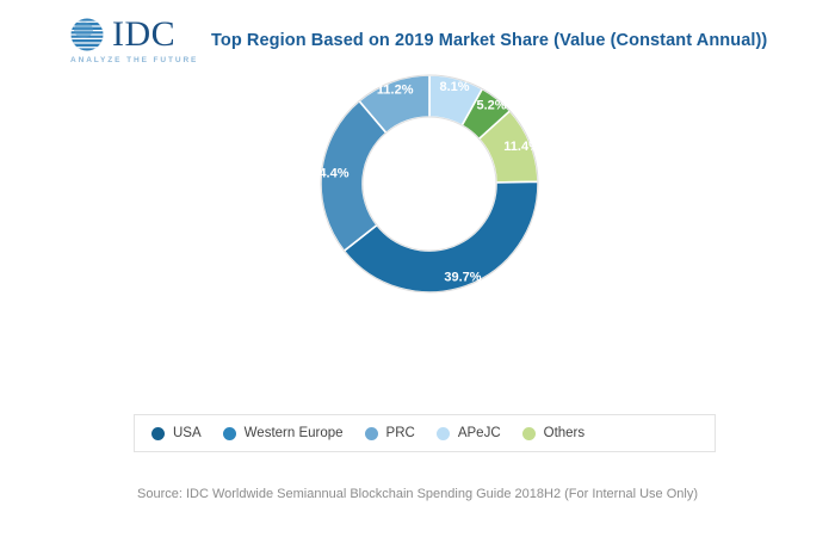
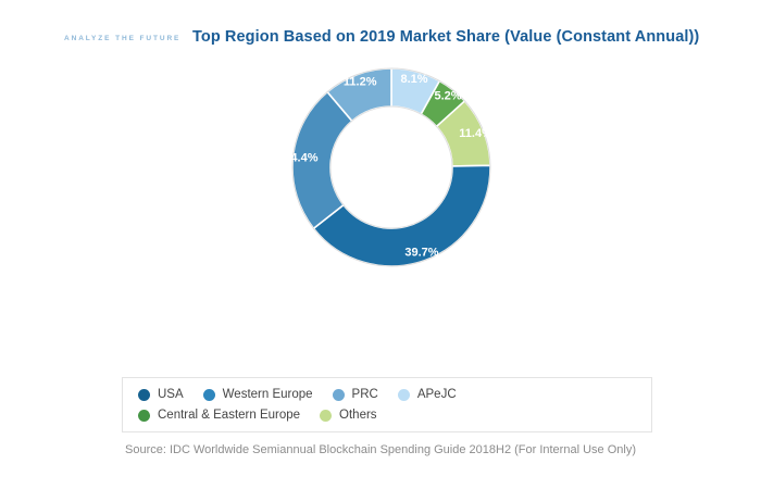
- IDC
  Top Region Based on 2019 Market Share (Value (Constant Annual))
  8.1%
  5.2%
  11.4%
  39.7%
  24.4%
  11.2%
  USA
  Western Europe
  PRC
  APeJC
+ Central & Eastern Europe
  Others
  Source: IDC Worldwide Semiannual Blockchain Spending Guide 2018H2 (For Internal Use Only)
